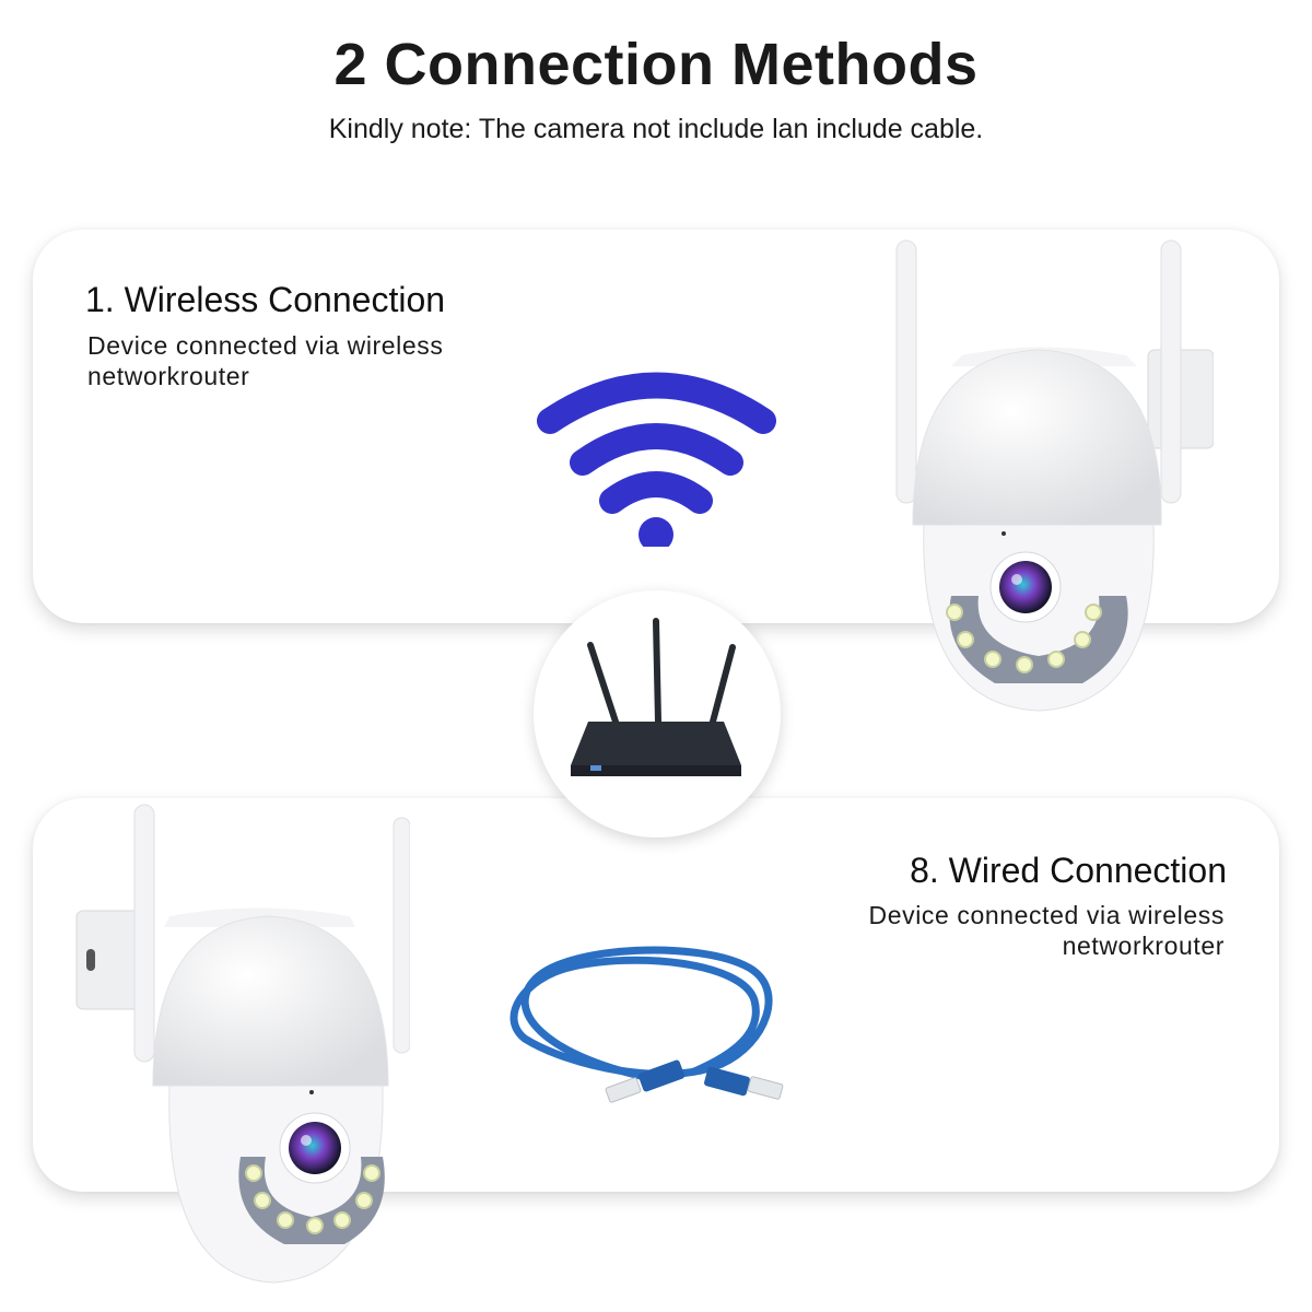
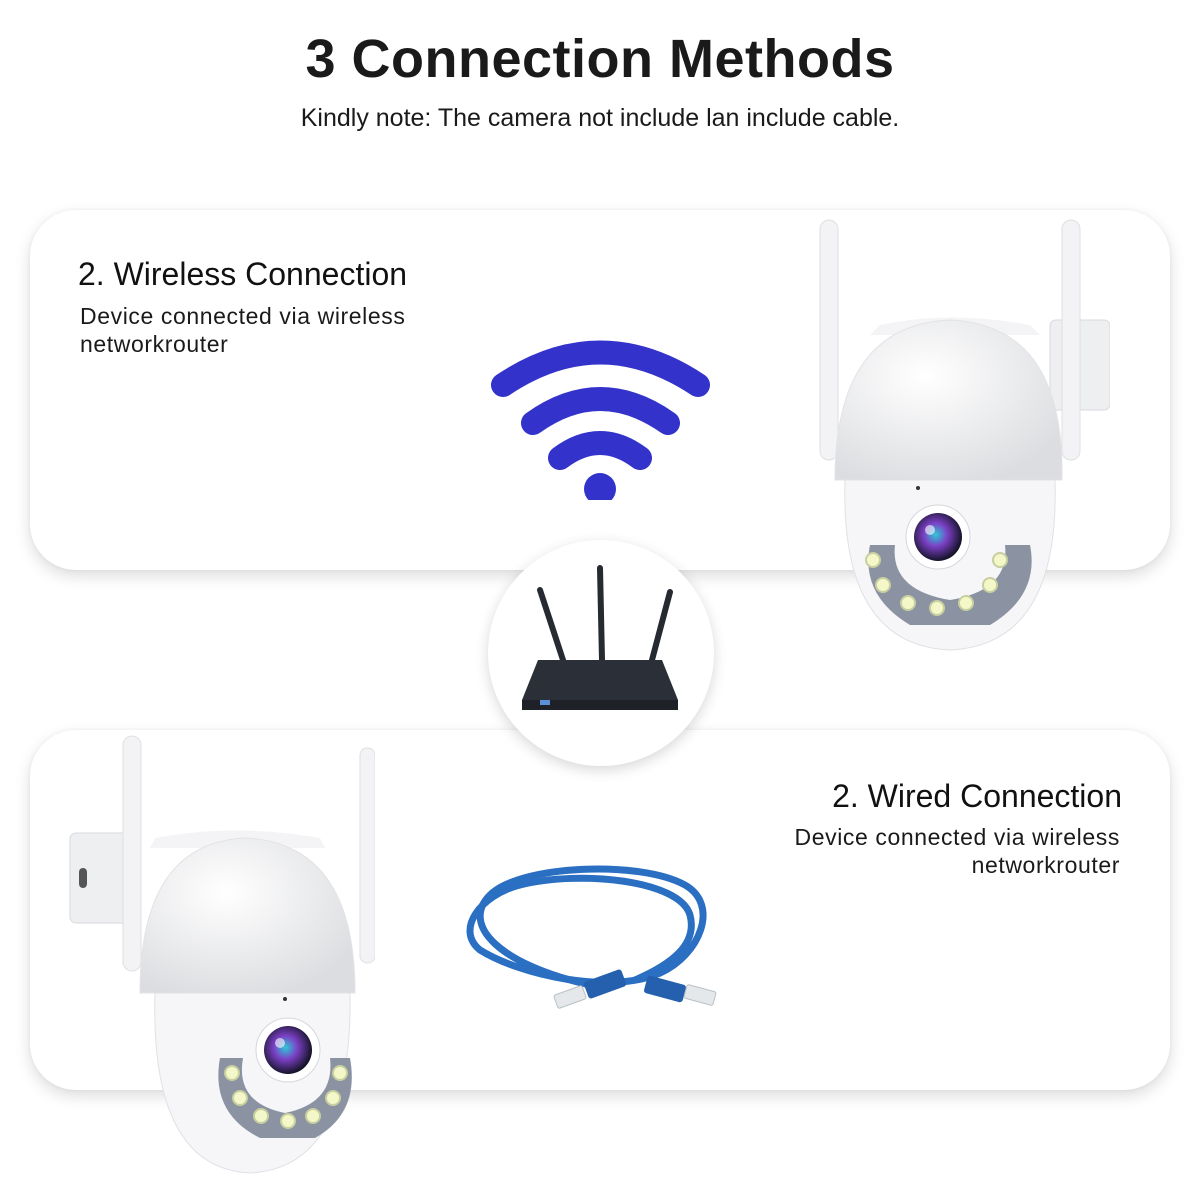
- 2 Connection Methods
+ 3 Connection Methods
  Kindly note: The camera not include lan include cable.
- 1. Wireless Connection
+ 2. Wireless Connection
  Device connected via wireless networkrouter
- 8. Wired Connection
+ 2. Wired Connection
  Device connected via wireless networkrouter
